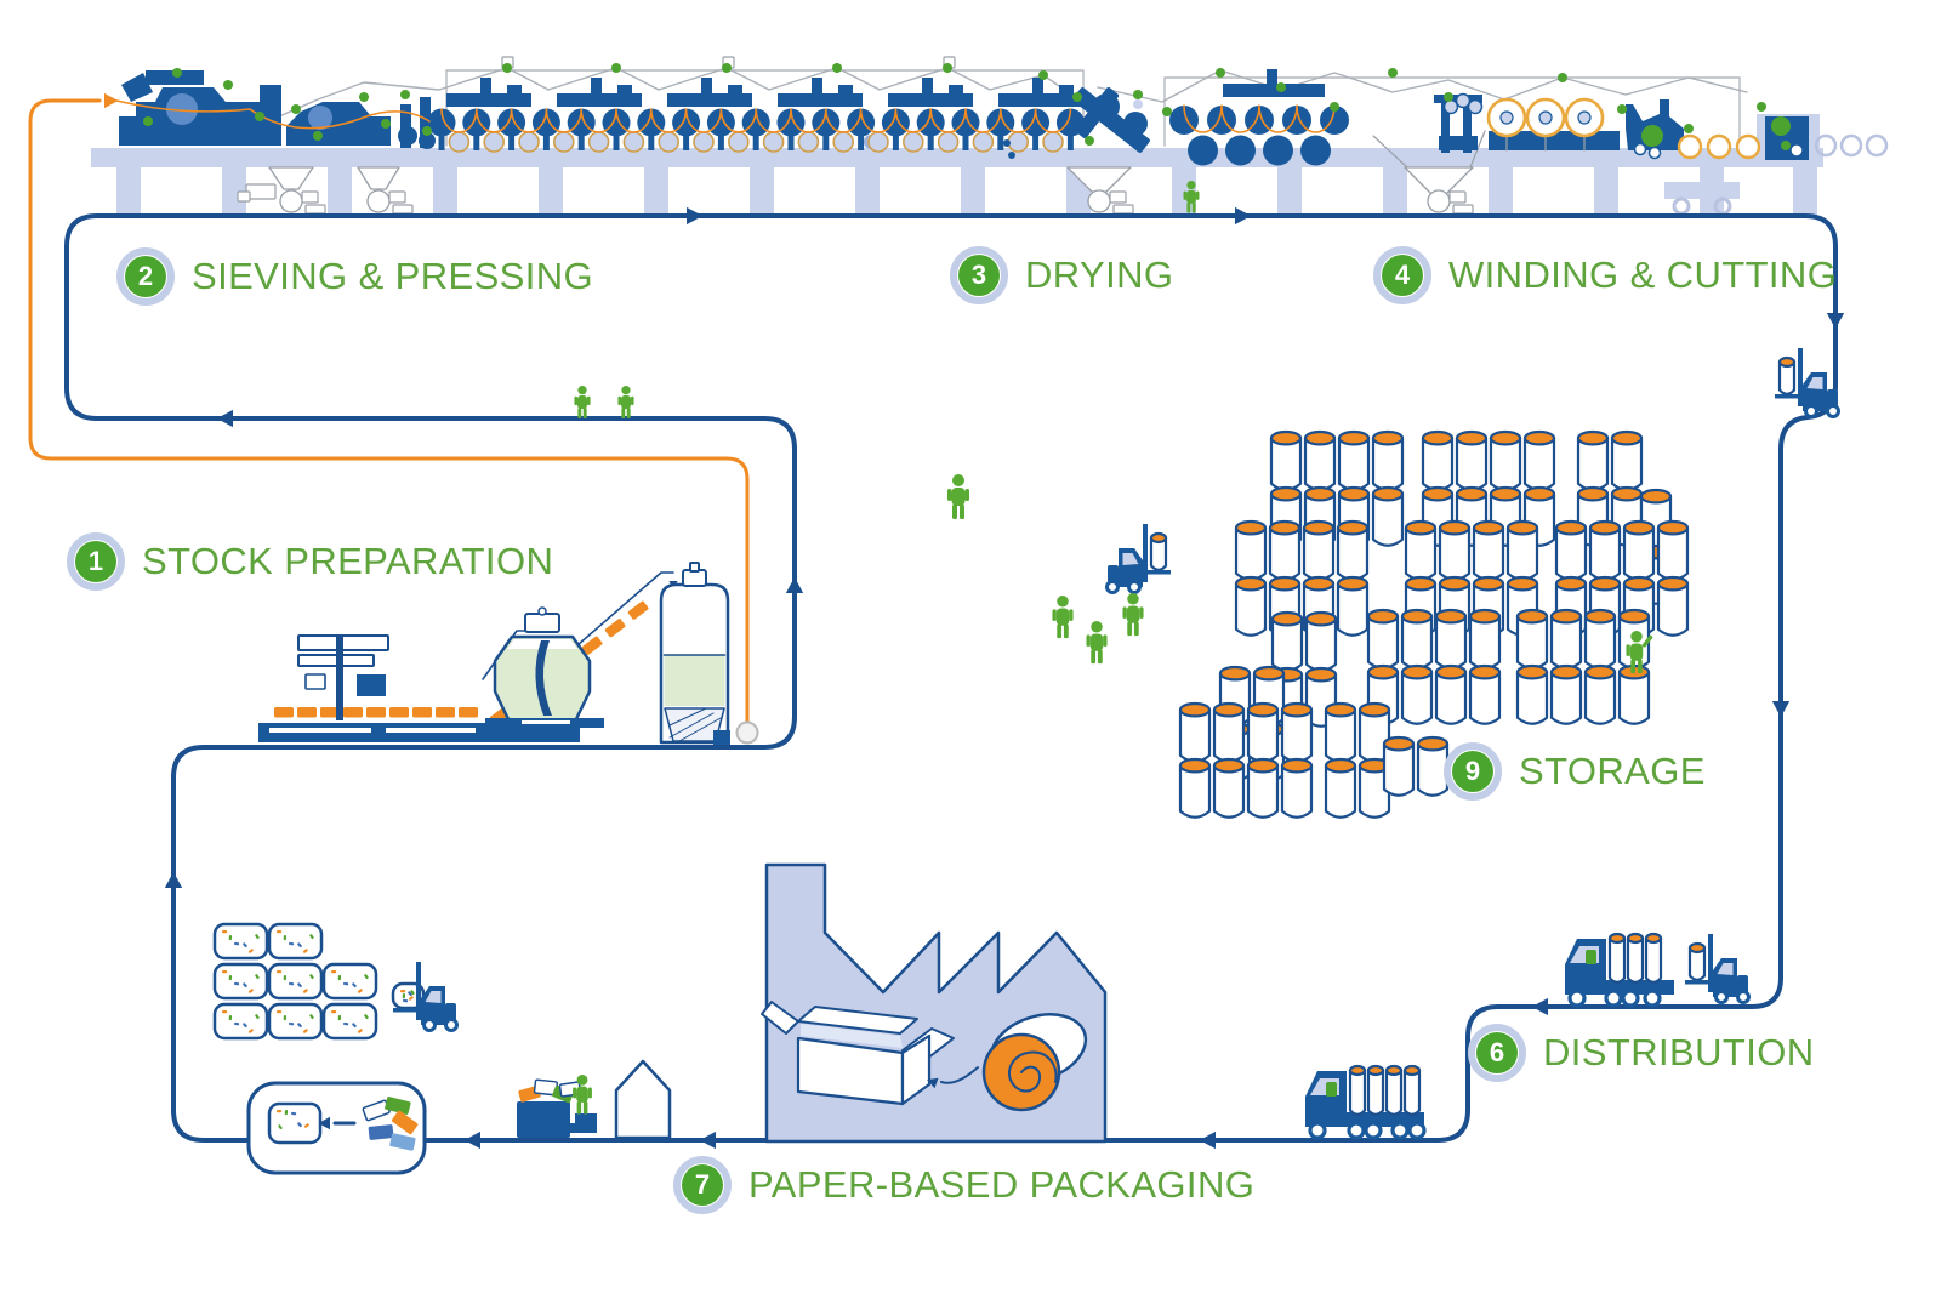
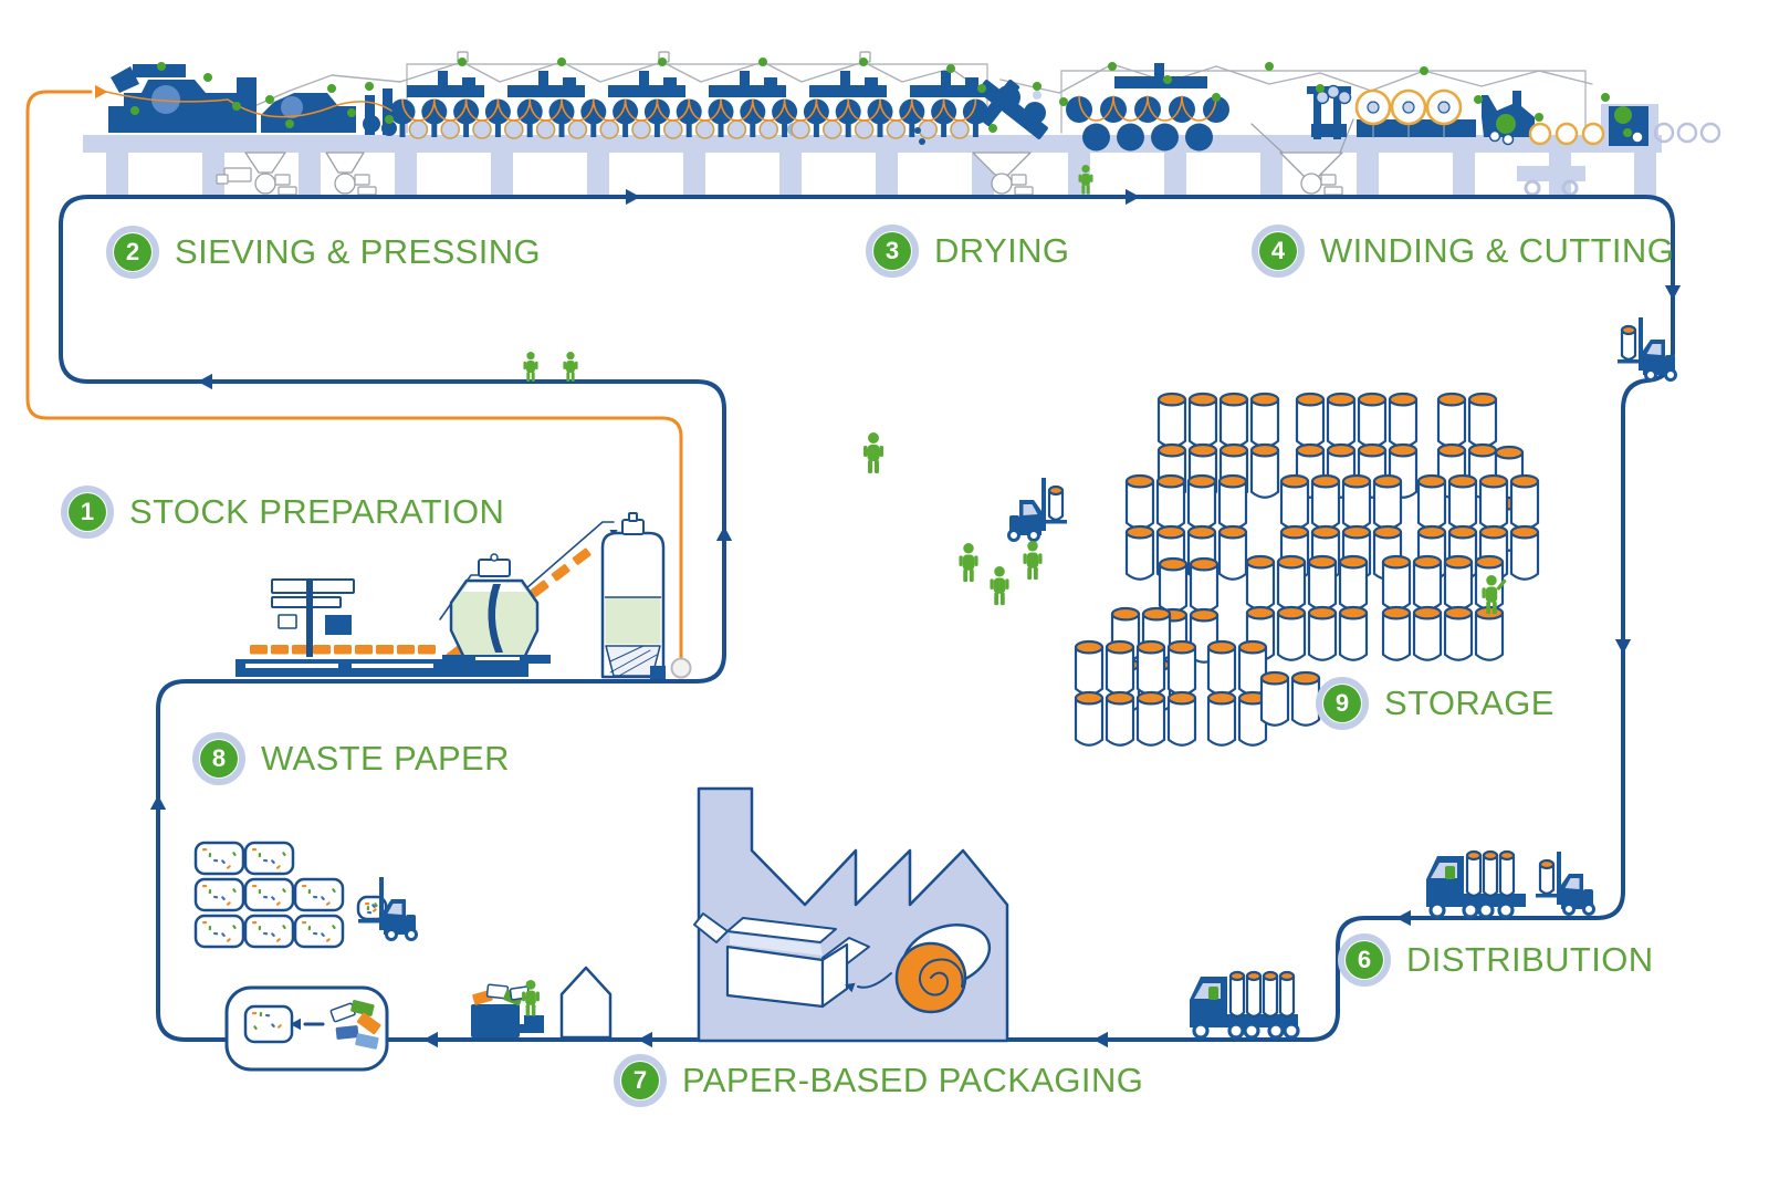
  1
  STOCK PREPARATION
  2
  SIEVING & PRESSING
  3
  DRYING
  4
  WINDING & CUTTING
  9
  STORAGE
  6
  DISTRIBUTION
  7
  PAPER-BASED PACKAGING
+ 8
+ WASTE PAPER
